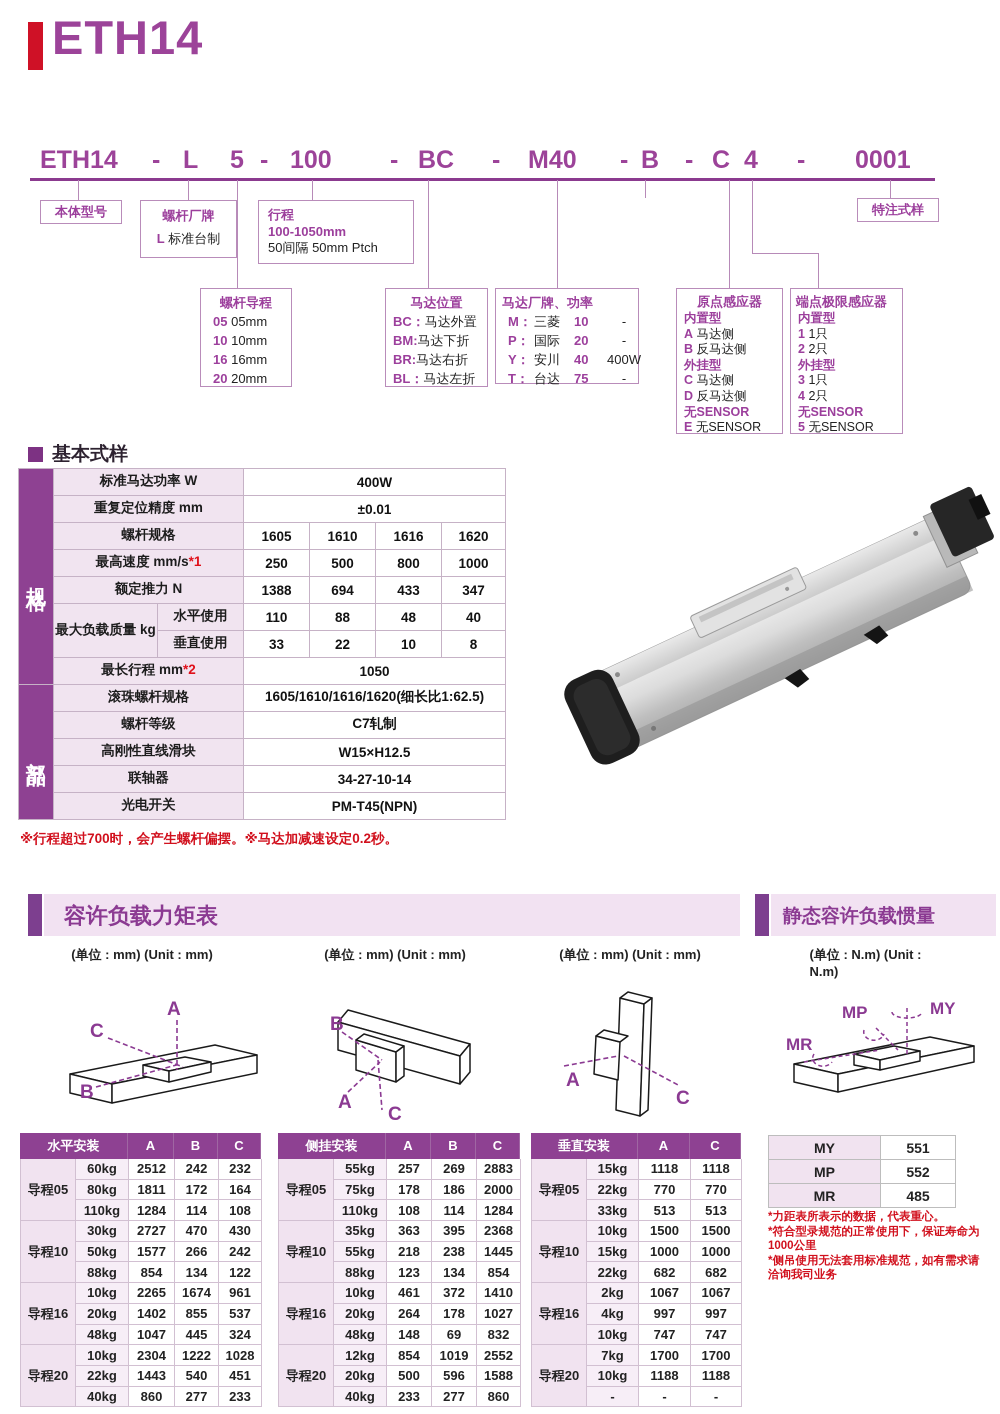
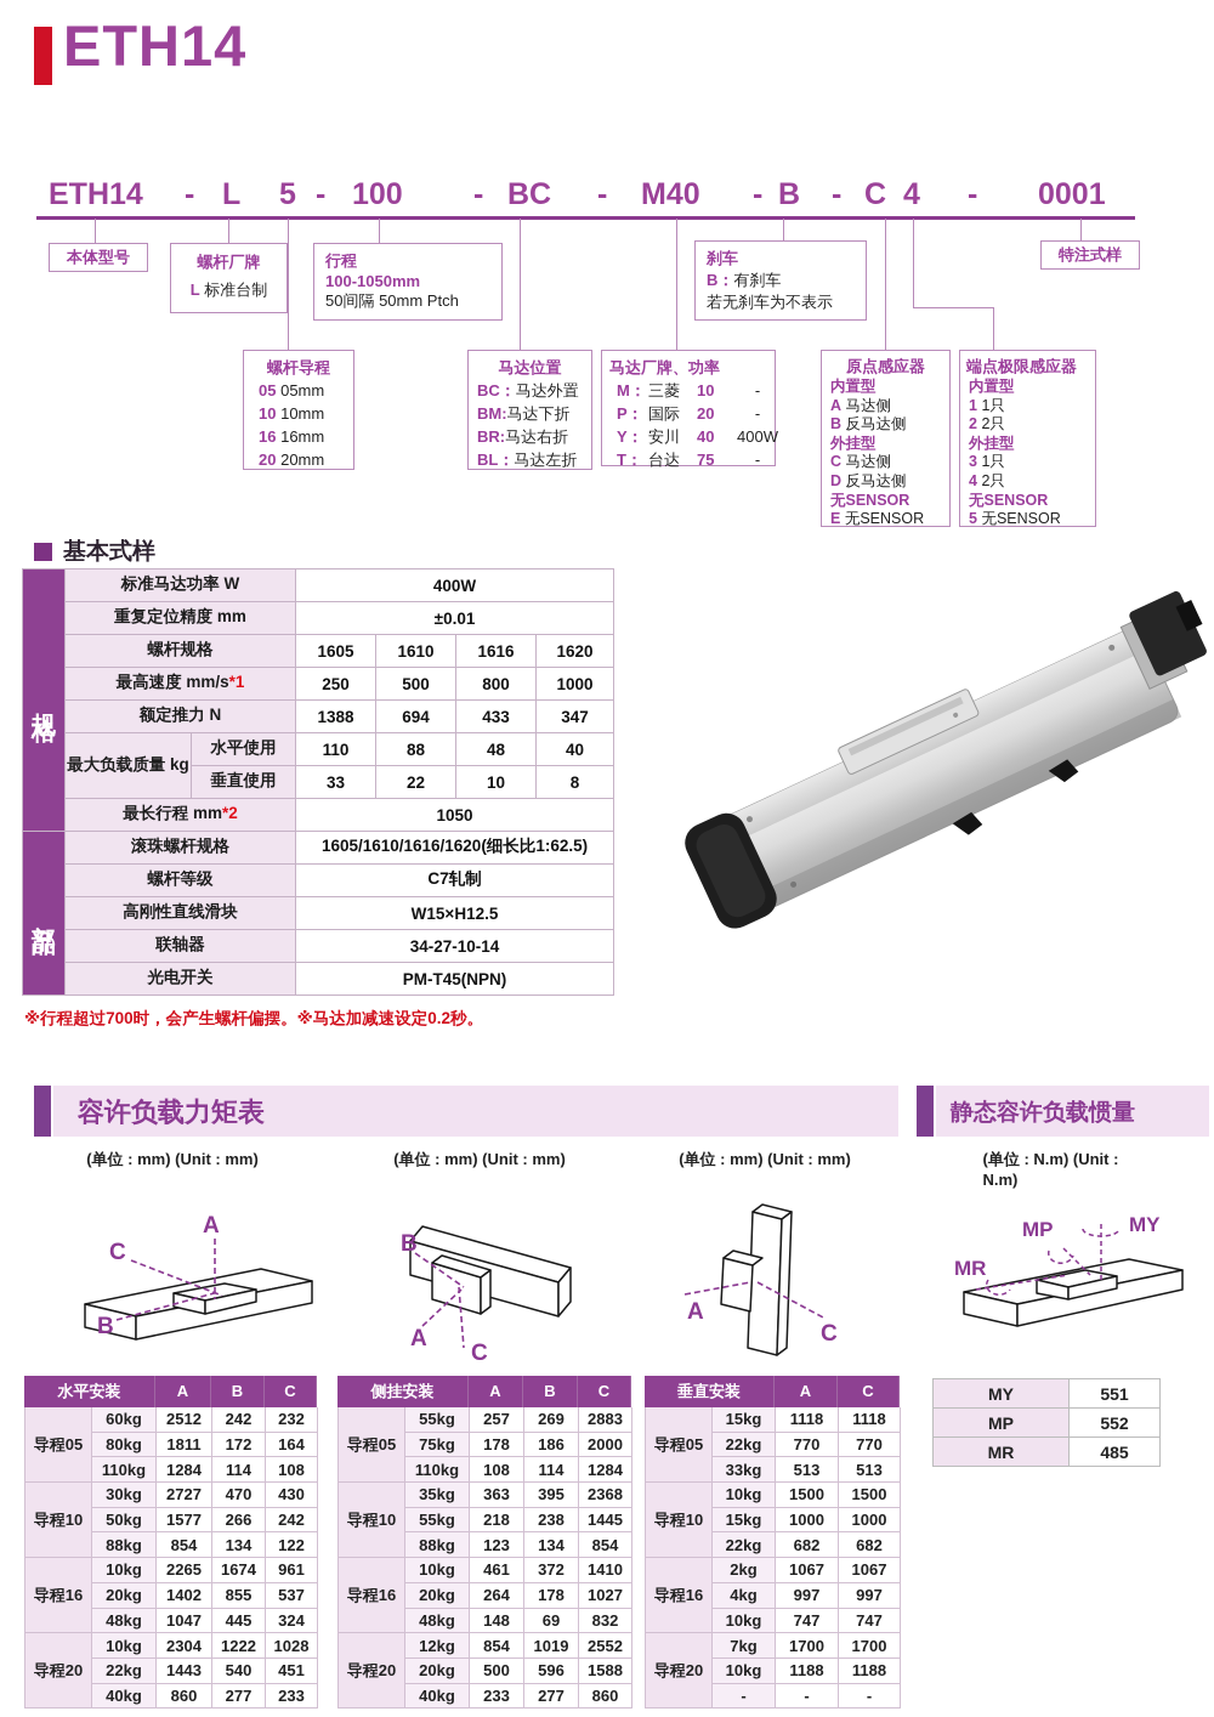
  ETH14
  ETH14
  -
  L
  5
  -
  100
  -
  BC
  -
  M40
  -
  B
  -
  C
  4
  -
  0001
  本体型号
  螺杆厂牌
  L 标准台制
  行程
  100-1050mm
  50间隔 50mm Ptch
+ 刹车
+ B：有刹车
+ 若无刹车为不表示
  特注式样
  螺杆导程
  05 05mm
  10 10mm
  16 16mm
  20 20mm
  马达位置
  BC：马达外置
  BM:马达下折
  BR:马达右折
  BL：马达左折
  马达厂牌、功率
  M：
  三菱
  10
  -
  P：
  国际
  20
  -
  Y：
  安川
  40
  400W
  T：
  台达
  75
  -
  原点感应器
  内置型
  A 马达侧
  B 反马达侧
  外挂型
  C 马达侧
  D 反马达侧
  无SENSOR
  E 无SENSOR
  端点极限感应器
  内置型
  1 1只
  2 2只
  外挂型
  3 1只
  4 2只
  无SENSOR
  5 无SENSOR
  基本式样
  	标准马达功率 W	400W
  重复定位精度 mm	±0.01
  螺杆规格	1605	1610	1616	1620
  最高速度 mm/s*1	250	500	800	1000
  额定推力 N	1388	694	433	347
  最大负载质量 kg	水平使用	110	88	48	40
  垂直使用	33	22	10	8
  最长行程 mm*2	1050
  	滚珠螺杆规格	1605/1610/1616/1620(细长比1:62.5)
  螺杆等级	C7轧制
  高刚性直线滑块	W15×H12.5
  联轴器	34-27-10-14
  光电开关	PM-T45(NPN)
  ※行程超过700时，会产生螺杆偏摆。※马达加减速设定0.2秒。
  容许负载力矩表
  静态容许负载惯量
  (单位 : mm) (Unit : mm)
  (单位 : mm) (Unit : mm)
  (单位 : mm) (Unit : mm)
  (单位 : N.m) (Unit : N.m)
  A
  C
  B
  B
  A
  C
  A
  C
  MP
  MY
  MR
  水平安装
  A
  B
  C
  导程05
  60kg
  2512
  242
  232
  80kg
  1811
  172
  164
  110kg
  1284
  114
  108
  导程10
  30kg
  2727
  470
  430
  50kg
  1577
  266
  242
  88kg
  854
  134
  122
  导程16
  10kg
  2265
  1674
  961
  20kg
  1402
  855
  537
  48kg
  1047
  445
  324
  导程20
  10kg
  2304
  1222
  1028
  22kg
  1443
  540
  451
  40kg
  860
  277
  233
  侧挂安装
  A
  B
  C
  导程05
  55kg
  257
  269
  2883
  75kg
  178
  186
  2000
  110kg
  108
  114
  1284
  导程10
  35kg
  363
  395
  2368
  55kg
  218
  238
  1445
  88kg
  123
  134
  854
  导程16
  10kg
  461
  372
  1410
  20kg
  264
  178
  1027
  48kg
  148
  69
  832
  导程20
  12kg
  854
  1019
  2552
  20kg
  500
  596
  1588
  40kg
  233
  277
  860
  垂直安装
  A
  C
  导程05
  15kg
  1118
  1118
  22kg
  770
  770
  33kg
  513
  513
  导程10
  10kg
  1500
  1500
  15kg
  1000
  1000
  22kg
  682
  682
  导程16
  2kg
  1067
  1067
  4kg
  997
  997
  10kg
  747
  747
  导程20
  7kg
  1700
  1700
  10kg
  1188
  1188
  -
  -
  -
  MY
  551
  MP
  552
  MR
  485
- *力距表所表示的数据，代表重心。
- *符合型录规范的正常使用下，保证寿命为
- 1000公里
- *侧吊使用无法套用标准规范，如有需求请
- 洽询我司业务
